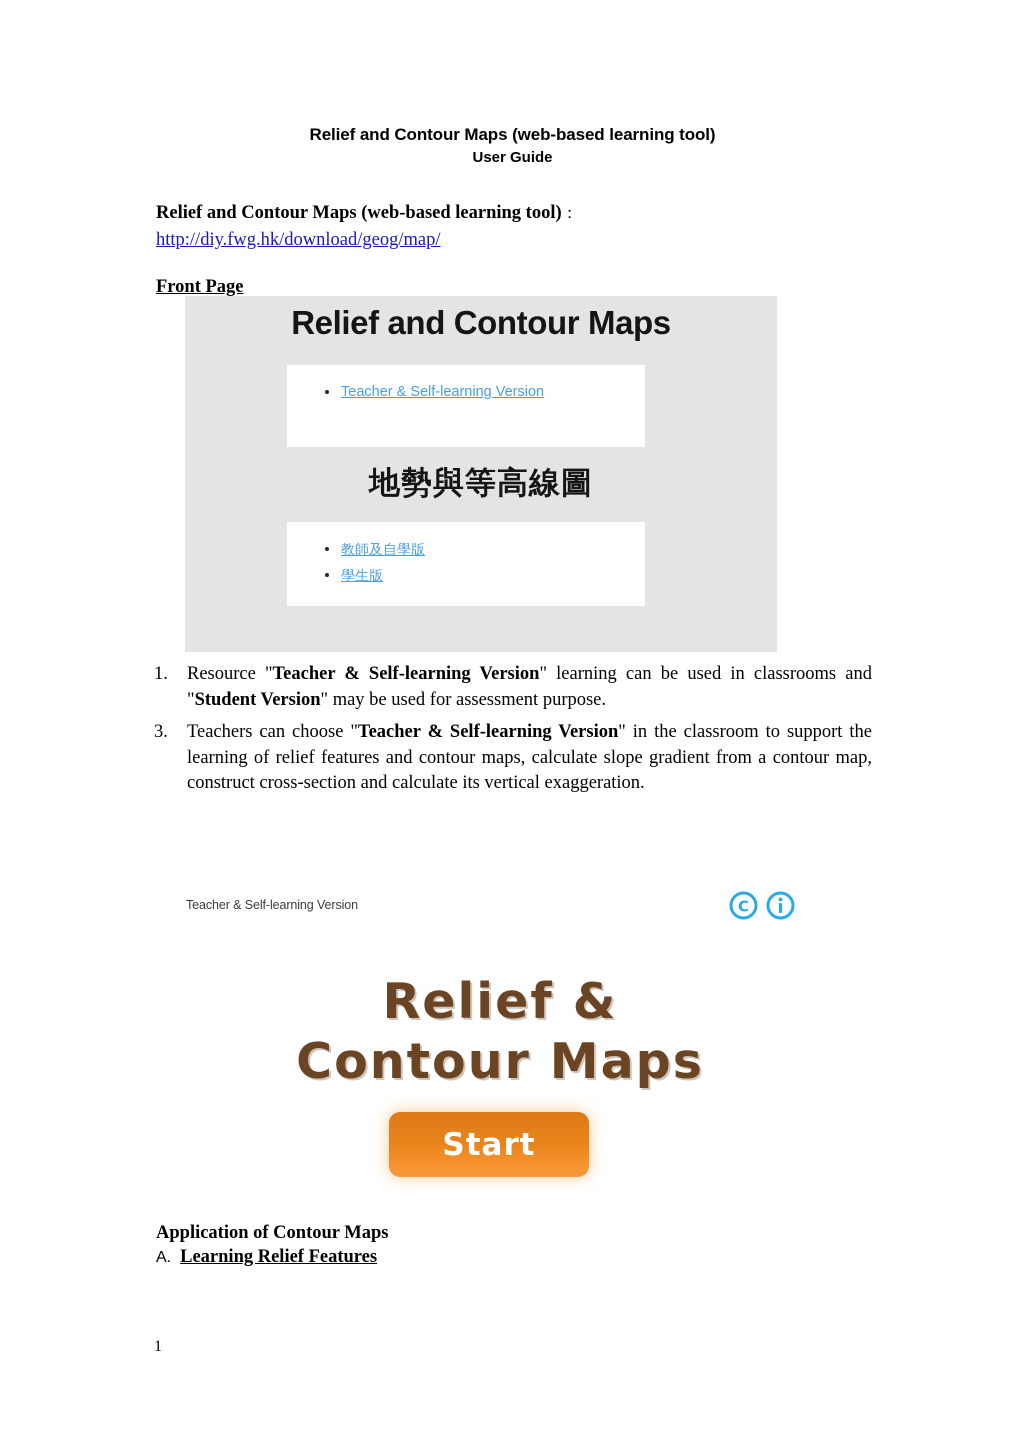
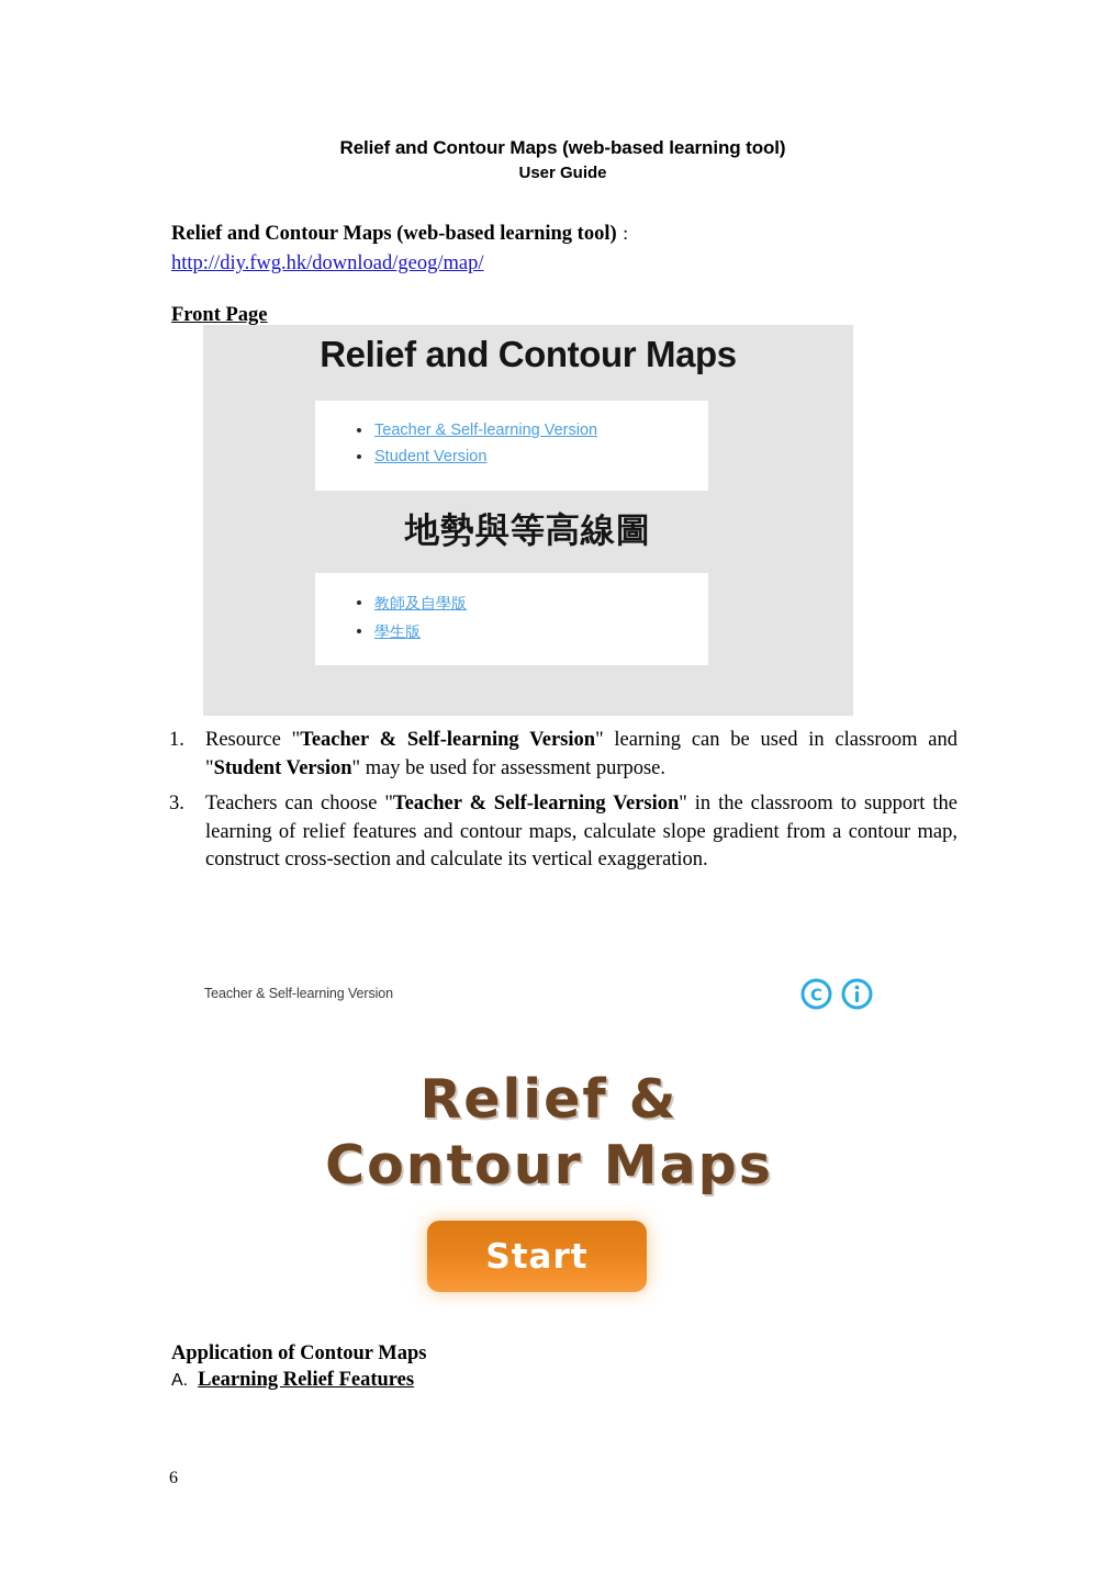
  Relief and Contour Maps (web-based learning tool)
  User Guide
  Relief and Contour Maps (web-based learning tool)：
  http://diy.fwg.hk/download/geog/map/
  Front Page
  Relief and Contour Maps
  Teacher & Self-learning Version
+ Student Version
  地勢與等高線圖
  教師及自學版
  學生版
  1.
- Resource "Teacher & Self-learning Version" learning can be used in classrooms and "Student Version" may be used for assessment purpose.
+ Resource "Teacher & Self-learning Version" learning can be used in classroom and "Student Version" may be used for assessment purpose.
  3.
  Teachers can choose "Teacher & Self-learning Version" in the classroom to support the learning of relief features and contour maps, calculate slope gradient from a contour map, construct cross-section and calculate its vertical exaggeration.
  Teacher & Self-learning Version
  C
  Relief &
  Contour Maps
  Start
  Application of Contour Maps
  A. Learning Relief Features
- 1
+ 6
